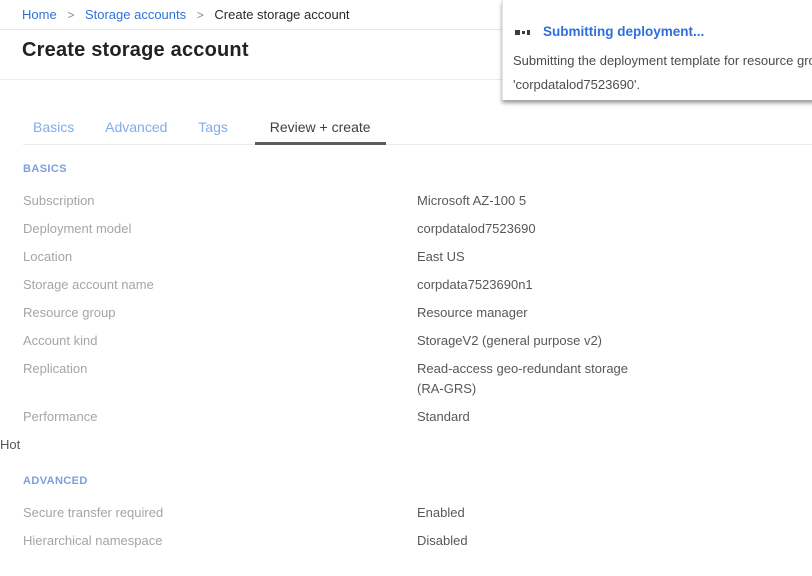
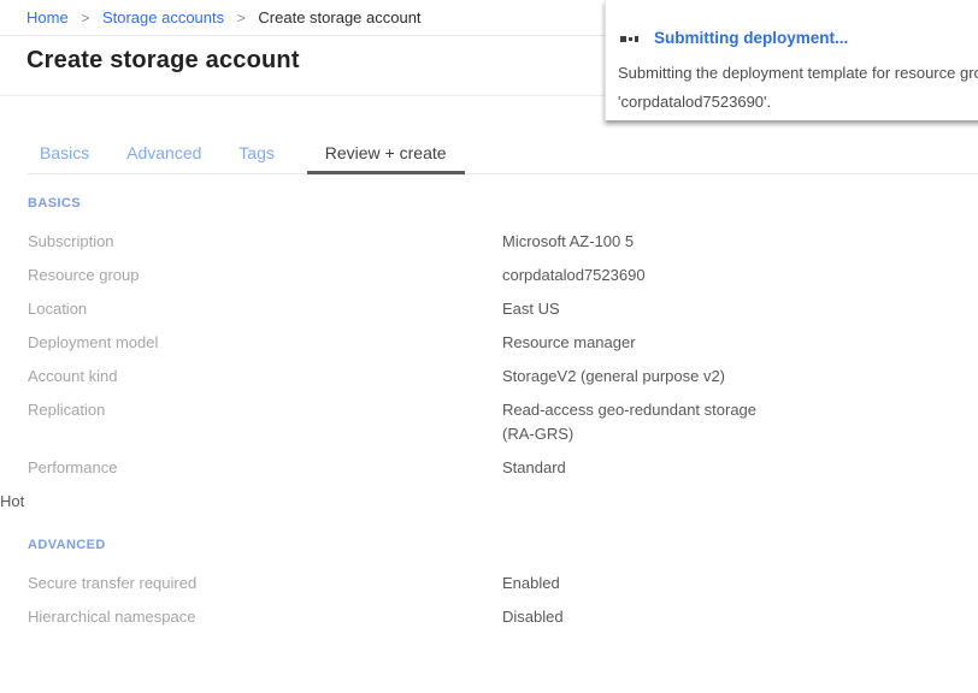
  Home > Storage accounts > Create storage account
  Create storage account
  Basics Advanced Tags Review + create
  BASICS
  Subscription
  Microsoft AZ-100 5
- Deployment model
+ Resource group
  corpdatalod7523690
  Location
  East US
- Storage account name
- corpdata7523690n1
- Resource group
+ Deployment model
  Resource manager
  Account kind
  StorageV2 (general purpose v2)
  Replication
  Read-access geo-redundant storage (RA-GRS)
  Performance
  Standard
  Hot
  ADVANCED
  Secure transfer required
  Enabled
  Hierarchical namespace
  Disabled
  Submitting deployment...
  Submitting the deployment template for resource gr
  'corpdatalod7523690'.
